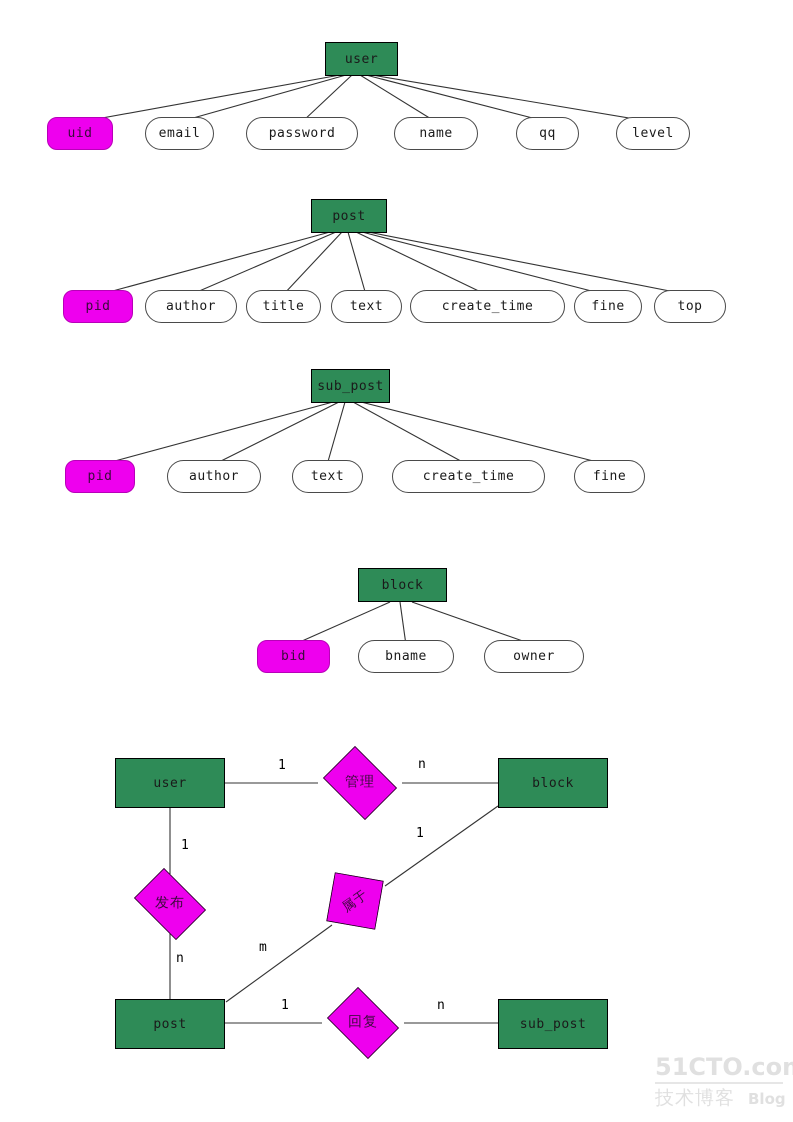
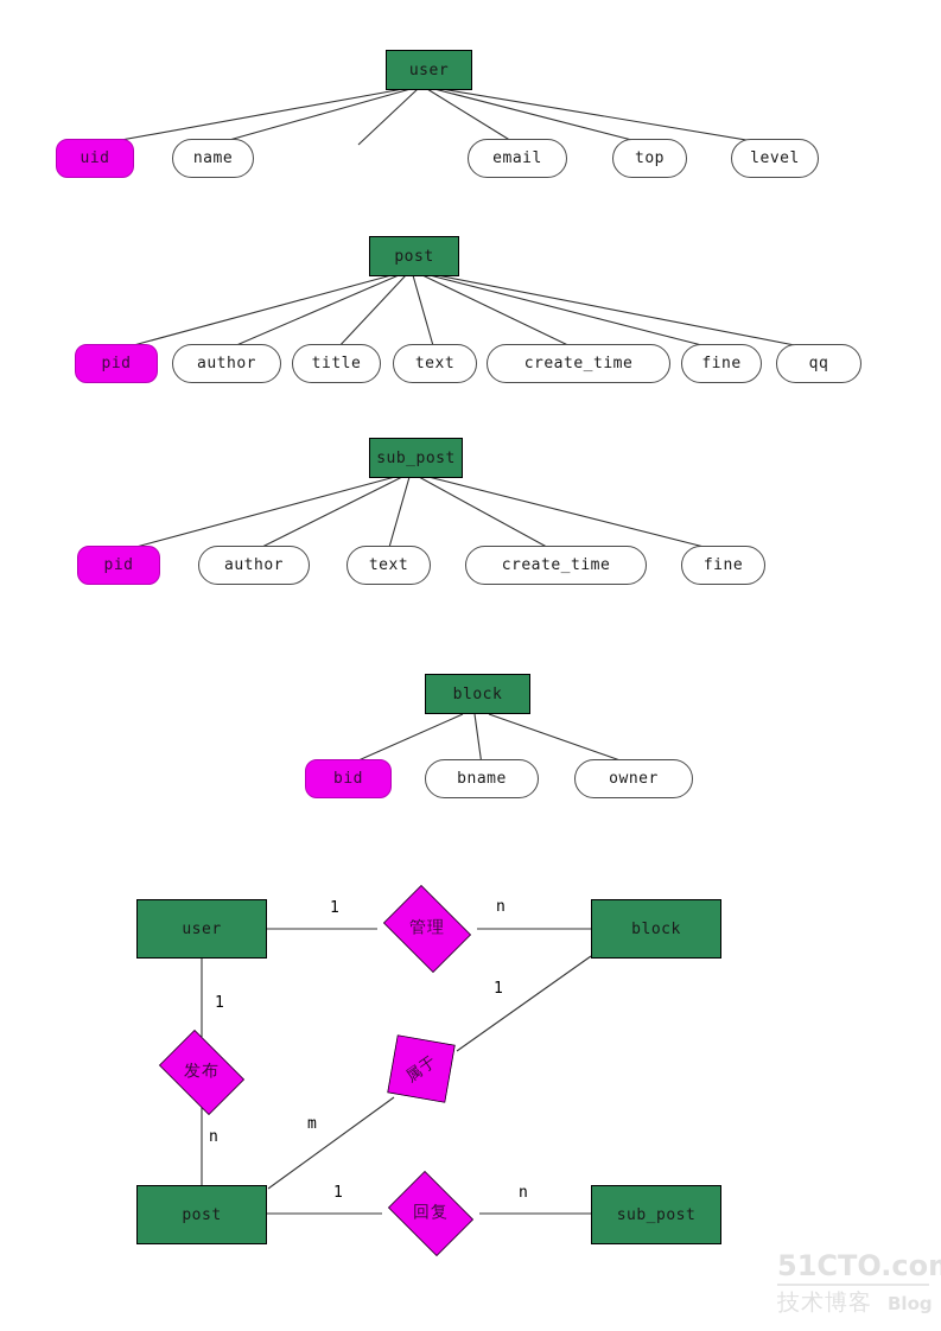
  user
  uid
- email
+ name
- password
- name
+ email
- qq
+ top
  level
  post
  pid
  author
  title
  text
  create_time
  fine
- top
+ qq
  sub_post
  pid
  author
  text
  create_time
  fine
  block
  bid
  bname
  owner
  user
  block
  post
  sub_post
  管理
  发布
  回复
  1
  n
  1
  n
  m
  1
  1
  n
  51CTO.co
  技术博客
  Blog
